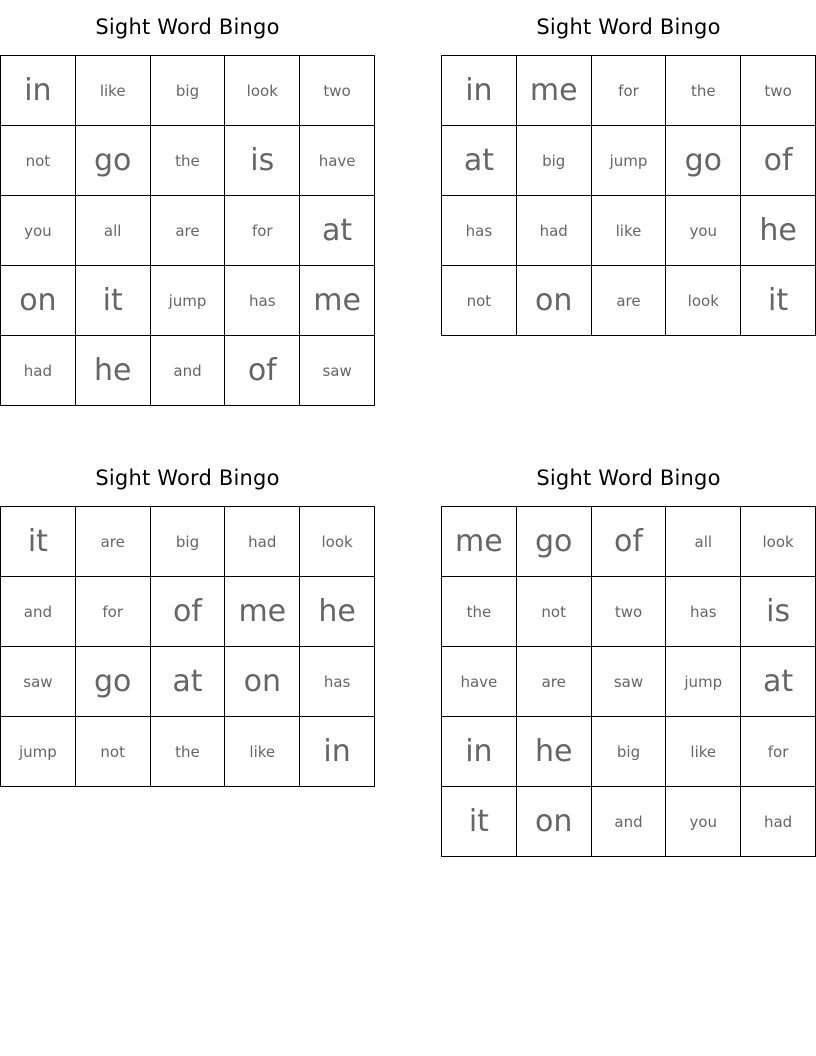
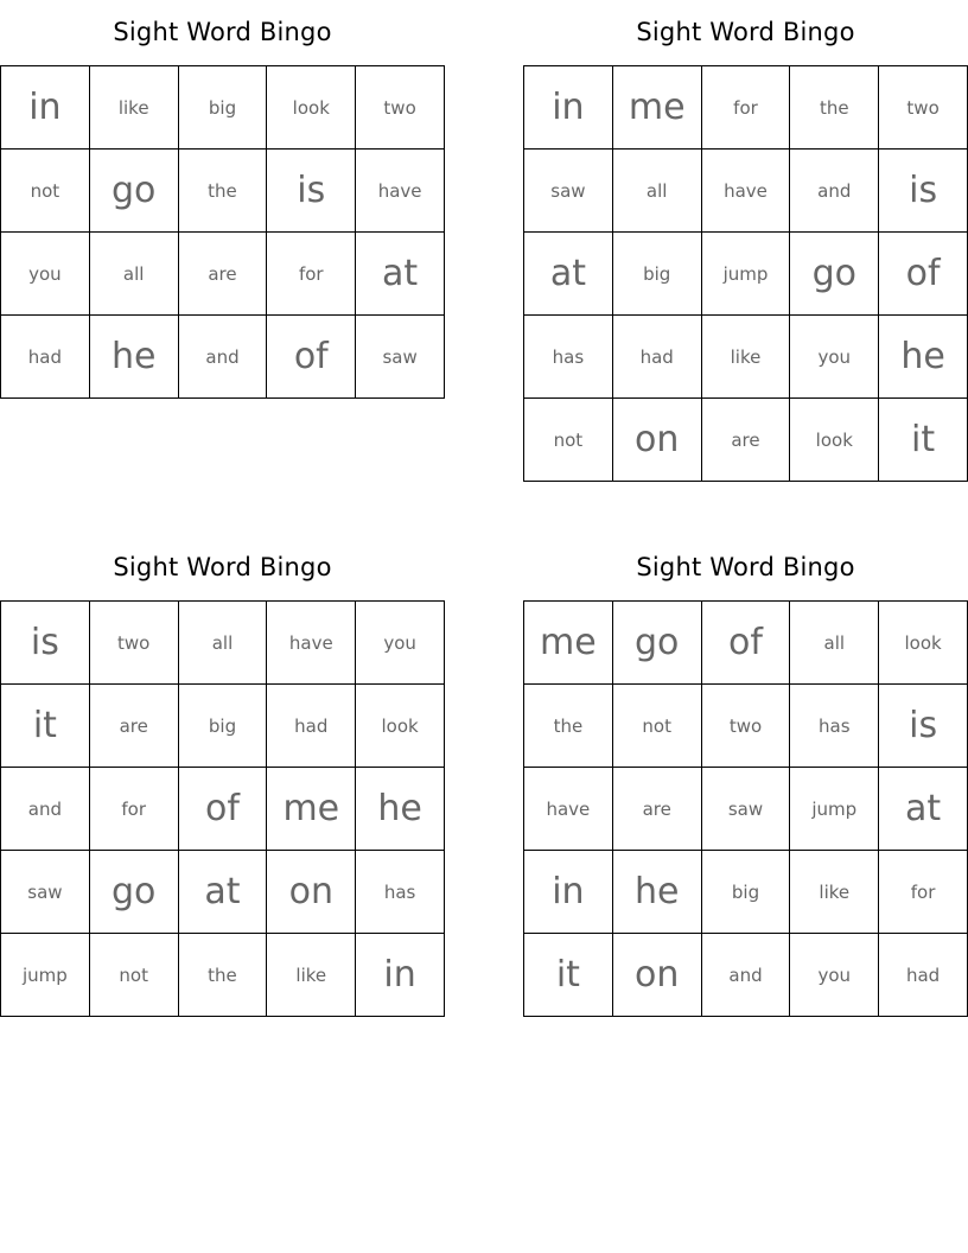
  Sight Word Bingo
  in	like	big	look	two
  not	go	the	is	have
  you	all	are	for	at
- on	it	jump	has	me
  had	he	and	of	saw
  Sight Word Bingo
  in	me	for	the	two
+ saw	all	have	and	is
  at	big	jump	go	of
  has	had	like	you	he
  not	on	are	look	it
  Sight Word Bingo
+ is	two	all	have	you
  it	are	big	had	look
  and	for	of	me	he
  saw	go	at	on	has
  jump	not	the	like	in
  Sight Word Bingo
  me	go	of	all	look
  the	not	two	has	is
  have	are	saw	jump	at
  in	he	big	like	for
  it	on	and	you	had
